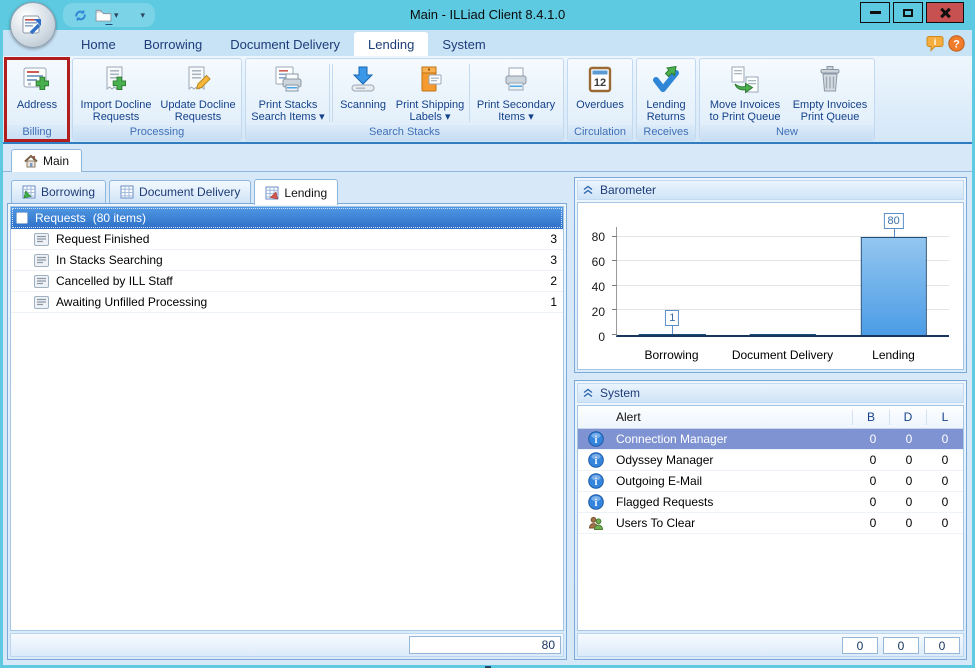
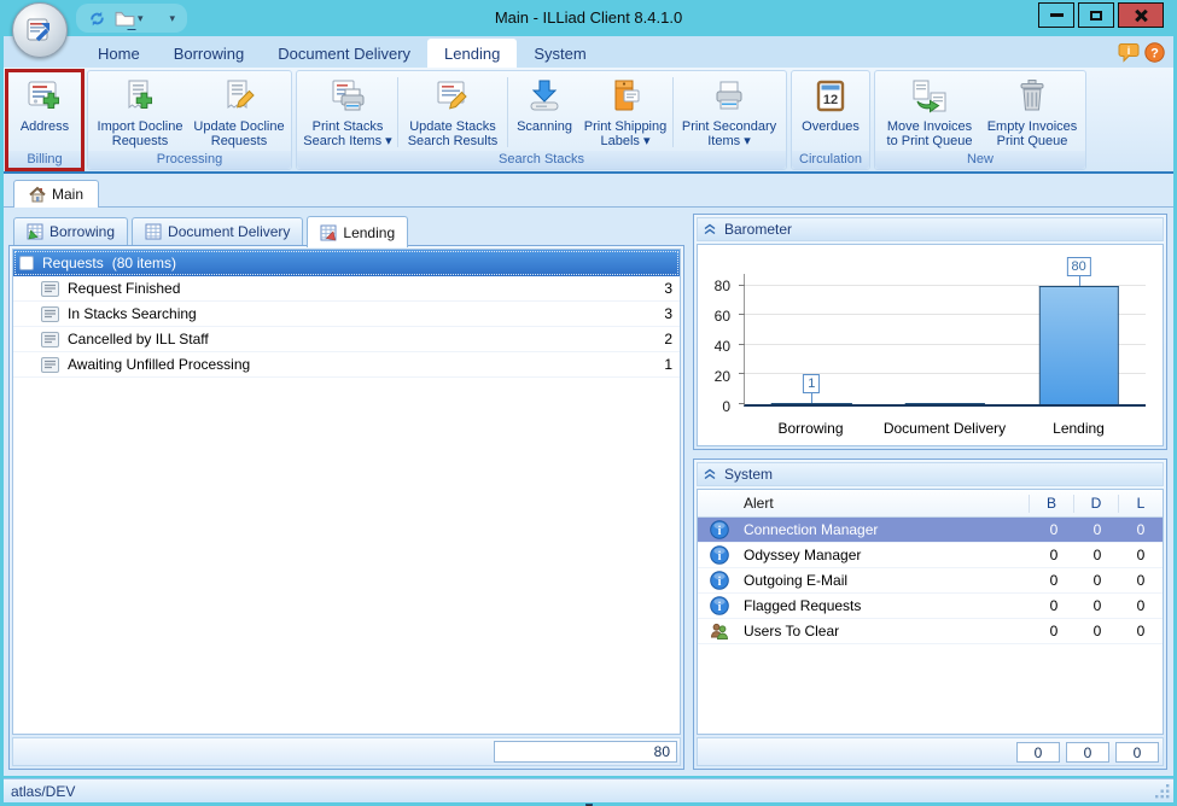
  ▾
  ▾
  Main - ILLiad Client 8.4.1.0
  Home
  Borrowing
  Document Delivery
  Lending
  System
  i
  ?
  Address
  Billing
  Import Docline Requests
  Update Docline Requests
  Processing
  Print Stacks Search Items ▾
+ Update Stacks Search Results
  Scanning
  Print Shipping Labels ▾
  Print Secondary Items ▾
  Search Stacks
  12
  Overdues
  Circulation
- Lending Returns
- Receives
  Move Invoices to Print Queue
  Empty Invoices Print Queue
  New
  Main
  Borrowing
  Document Delivery
  Lending
  Requests
  (80 items)
  Request Finished
  3
  In Stacks Searching
  3
  Cancelled by ILL Staff
  2
  Awaiting Unfilled Processing
  1
  80
  Barometer
  0
  20
  40
  60
  80
  1
  80
  Borrowing
  Document Delivery
  Lending
  System
  Alert
  B
  D
  L
  i
  Connection Manager
  0
  0
  0
  i
  Odyssey Manager
  0
  0
  0
  i
  Outgoing E-Mail
  0
  0
  0
  i
  Flagged Requests
  0
  0
  0
  Users To Clear
  0
  0
  0
  0
  0
  0
+ atlas/DEV
